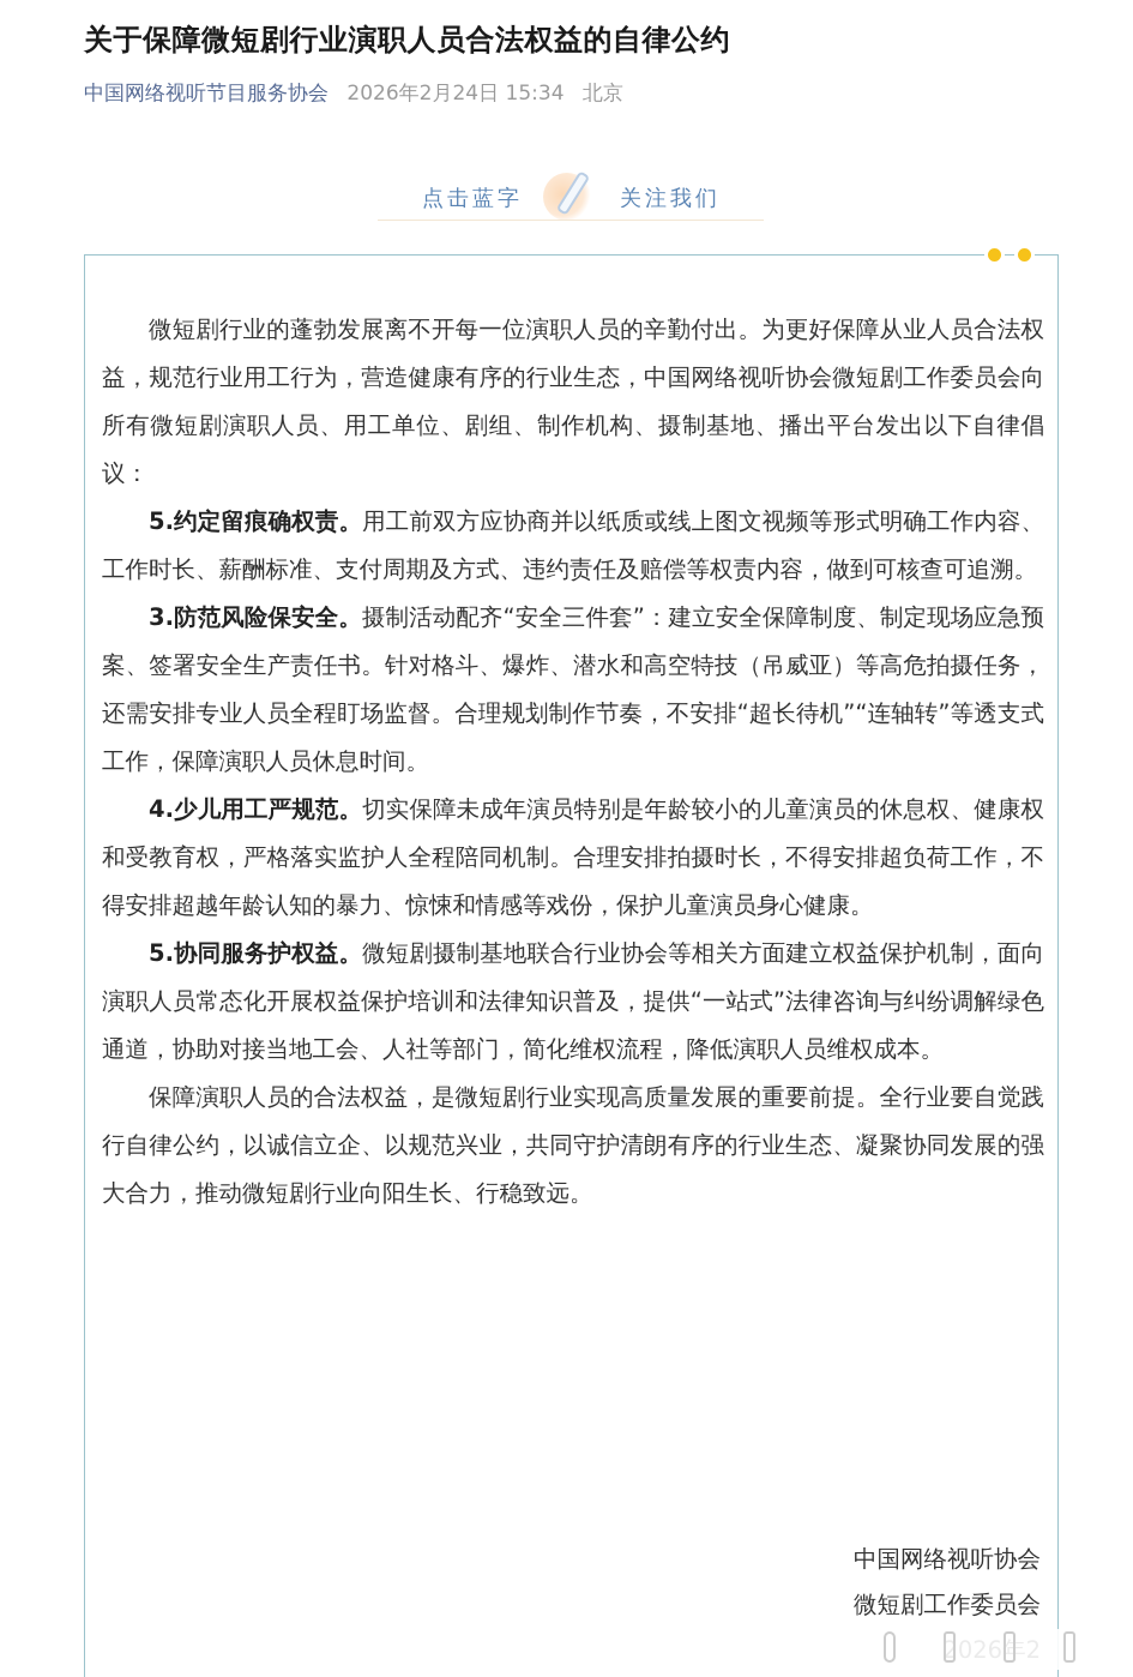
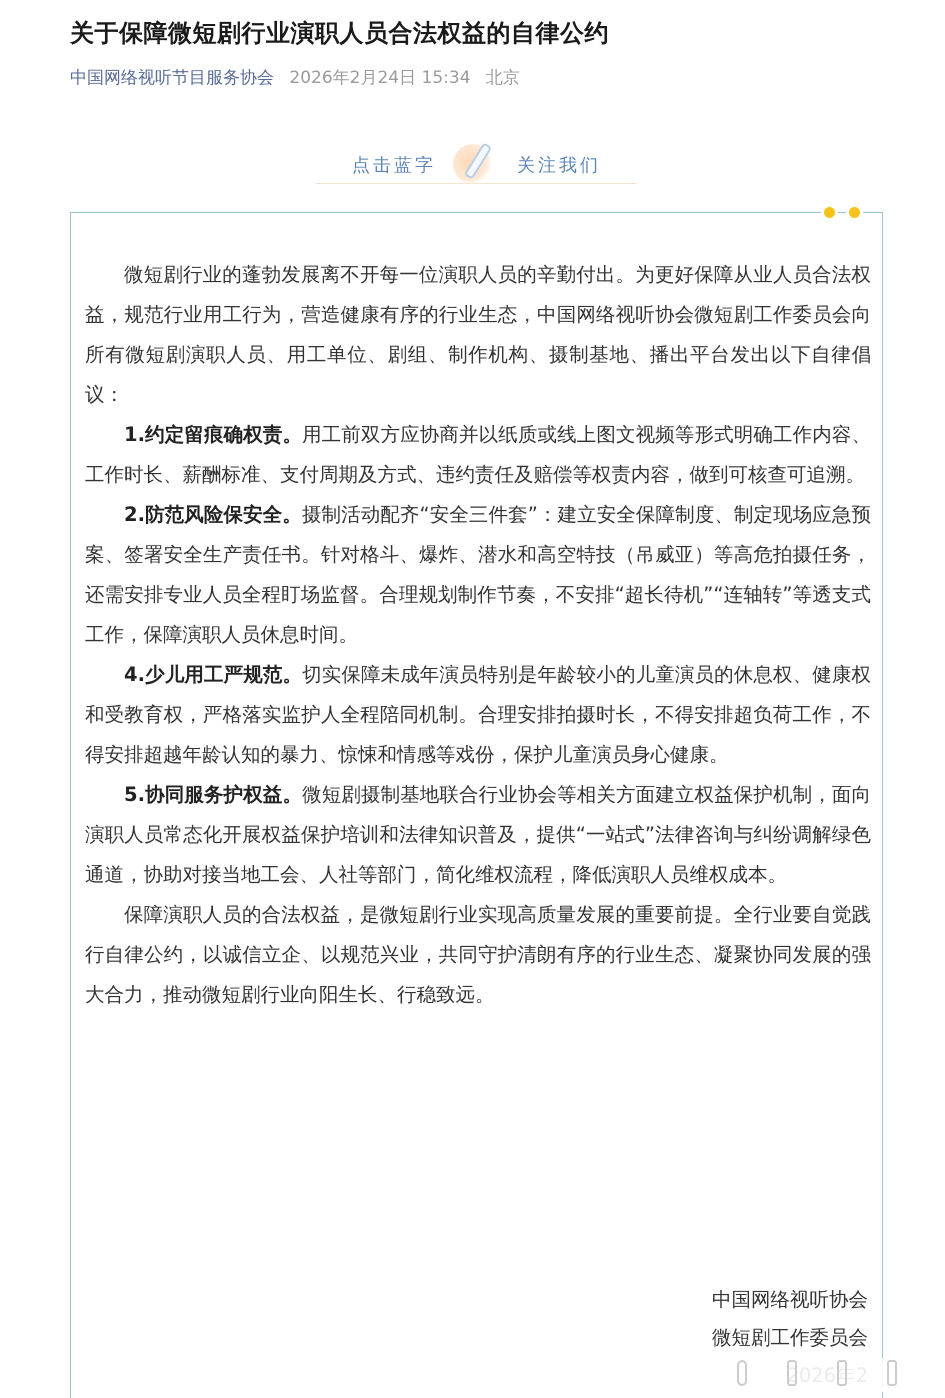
  关于保障微短剧行业演职人员合法权益的自律公约
  中国网络视听节目服务协会 2026年2月24日 15:34 北京
  点击蓝字
  关注我们
  微短剧行业的蓬勃发展离不开每一位演职人员的辛勤付出。为更好保障从业人员合法权益，规范行业用工行为，营造健康有序的行业生态，中国网络视听协会微短剧工作委员会向所有微短剧演职人员、用工单位、剧组、制作机构、摄制基地、播出平台发出以下自律倡议：
- 5.约定留痕确权责。用工前双方应协商并以纸质或线上图文视频等形式明确工作内容、工作时长、薪酬标准、支付周期及方式、违约责任及赔偿等权责内容，做到可核查可追溯。
+ 1.约定留痕确权责。用工前双方应协商并以纸质或线上图文视频等形式明确工作内容、工作时长、薪酬标准、支付周期及方式、违约责任及赔偿等权责内容，做到可核查可追溯。
- 3.防范风险保安全。摄制活动配齐“安全三件套”：建立安全保障制度、制定现场应急预案、签署安全生产责任书。针对格斗、爆炸、潜水和高空特技（吊威亚）等高危拍摄任务，还需安排专业人员全程盯场监督。合理规划制作节奏，不安排“超长待机”“连轴转”等透支式工作，保障演职人员休息时间。
+ 2.防范风险保安全。摄制活动配齐“安全三件套”：建立安全保障制度、制定现场应急预案、签署安全生产责任书。针对格斗、爆炸、潜水和高空特技（吊威亚）等高危拍摄任务，还需安排专业人员全程盯场监督。合理规划制作节奏，不安排“超长待机”“连轴转”等透支式工作，保障演职人员休息时间。
  4.少儿用工严规范。切实保障未成年演员特别是年龄较小的儿童演员的休息权、健康权和受教育权，严格落实监护人全程陪同机制。合理安排拍摄时长，不得安排超负荷工作，不得安排超越年龄认知的暴力、惊悚和情感等戏份，保护儿童演员身心健康。
  5.协同服务护权益。微短剧摄制基地联合行业协会等相关方面建立权益保护机制，面向演职人员常态化开展权益保护培训和法律知识普及，提供“一站式”法律咨询与纠纷调解绿色通道，协助对接当地工会、人社等部门，简化维权流程，降低演职人员维权成本。
  保障演职人员的合法权益，是微短剧行业实现高质量发展的重要前提。全行业要自觉践行自律公约，以诚信立企、以规范兴业，共同守护清朗有序的行业生态、凝聚协同发展的强大合力，推动微短剧行业向阳生长、行稳致远。
  中国网络视听协会
  微短剧工作委员会
